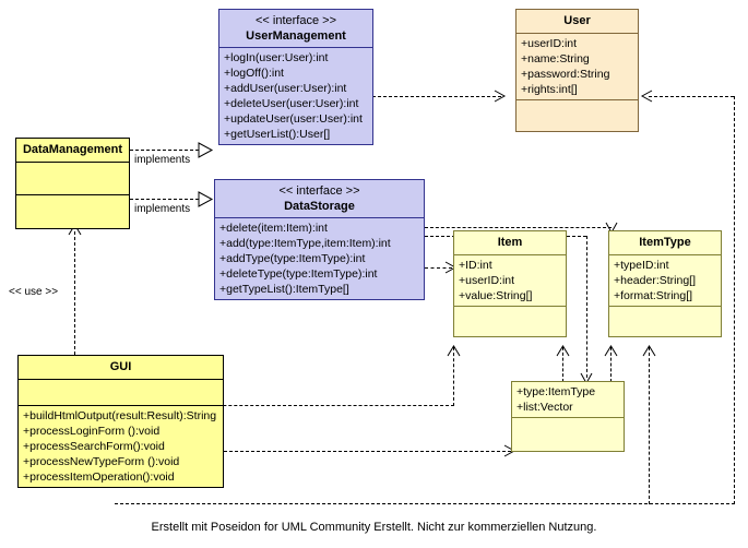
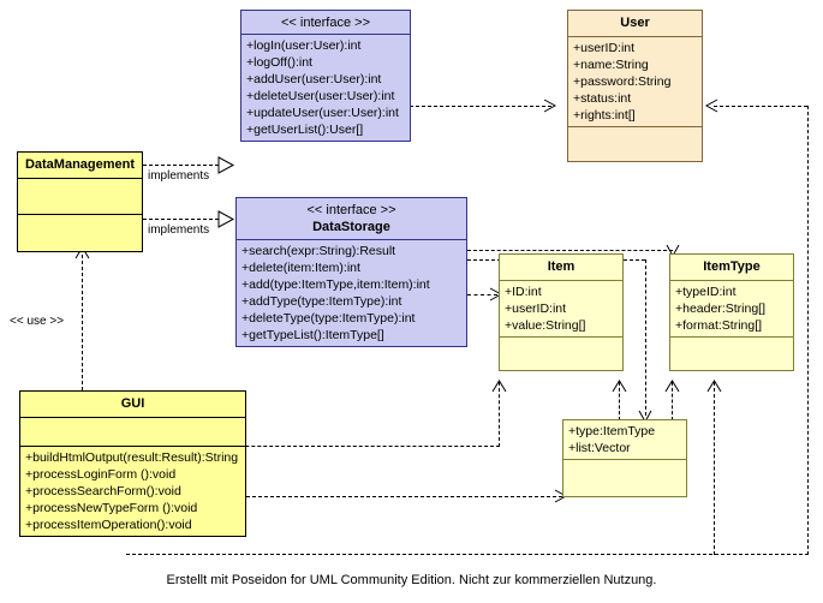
  implements
  implements
  << use >>
  << interface >>
- UserManagement
  +logIn(user:User):int
  +logOff():int
  +addUser(user:User):int
  +deleteUser(user:User):int
  +updateUser(user:User):int
  +getUserList():User[]
  User
  +userID:int
  +name:String
  +password:String
+ +status:int
  +rights:int[]
  DataManagement
  << interface >>
  DataStorage
+ +search(expr:String):Result
  +delete(item:Item):int
  +add(type:ItemType,item:Item):int
  +addType(type:ItemType):int
  +deleteType(type:ItemType):int
  +getTypeList():ItemType[]
  Item
  +ID:int
  +userID:int
  +value:String[]
  ItemType
  +typeID:int
  +header:String[]
  +format:String[]
  +type:ItemType
  +list:Vector
  GUI
  +buildHtmlOutput(result:Result):String
  +processLoginForm ():void
  +processSearchForm():void
  +processNewTypeForm ():void
  +processItemOperation():void
- Erstellt mit Poseidon for UML Community Erstellt. Nicht zur kommerziellen Nutzung.
+ Erstellt mit Poseidon for UML Community Edition. Nicht zur kommerziellen Nutzung.
